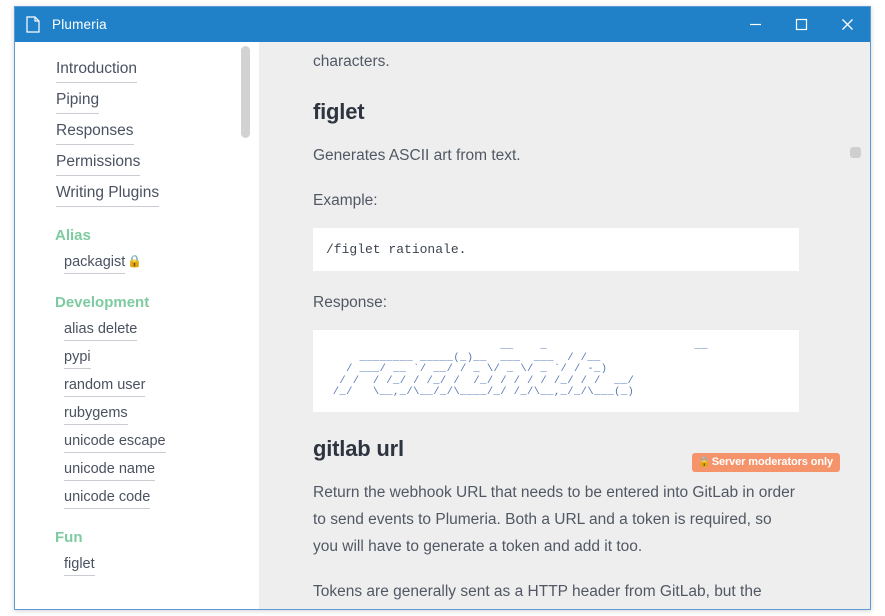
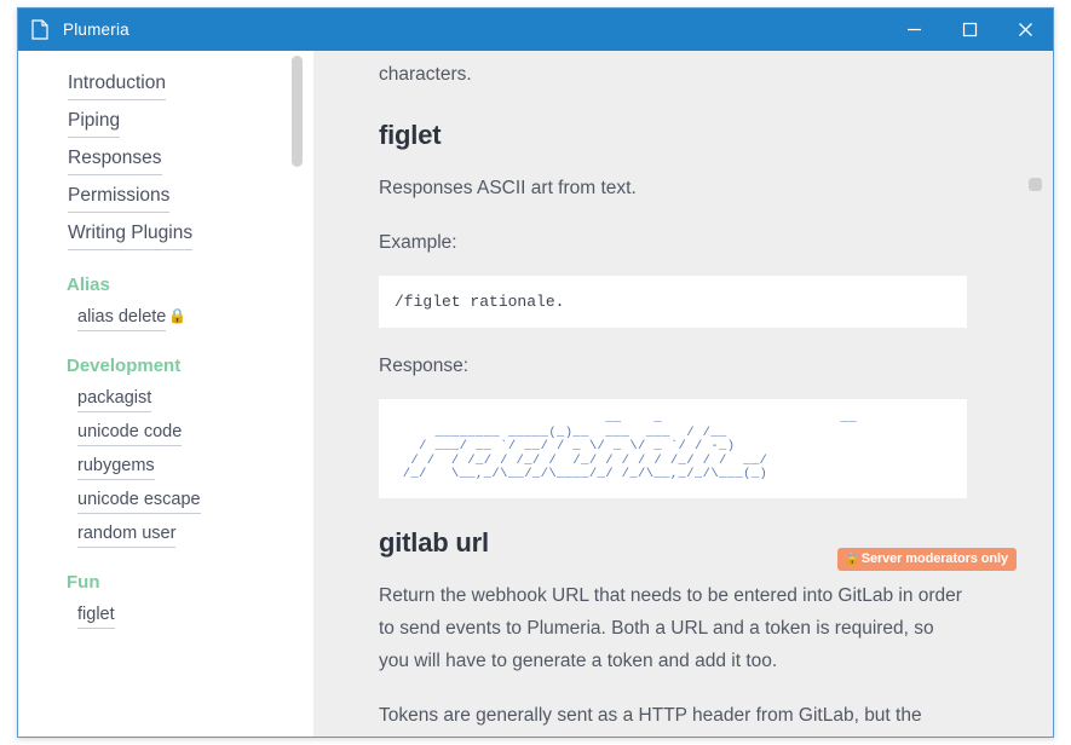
  Plumeria
  Introduction
  Piping
  Responses
  Permissions
  Writing Plugins
  Alias
- packagist 🔒
+ alias delete 🔒
  Development
- alias delete
+ packagist
- pypi
- random user
+ unicode code
  rubygems
  unicode escape
- unicode name
- unicode code
+ random user
  Fun
  figlet
  characters.
  figlet
- Generates ASCII art from text.
+ Responses ASCII art from text.
  Example:
  /figlet rationale.
  Response:
  __ _ __
  ________ _____(_)__ ___ ___ / /__
  / ___/ __ `/ __/ / _ \/ _ \/ _ `/ / -_)
  / / / /_/ / /_/ / /_/ / / / / /_/ / / __/
  /_/ \__,_/\__/_/\____/_/ /_/\__,_/_/\___(_)
  gitlab url
  🔒Server moderators only
  Return the webhook URL that needs to be entered into GitLab in order to send events to Plumeria. Both a URL and a token is required, so you will have to generate a token and add it too.
